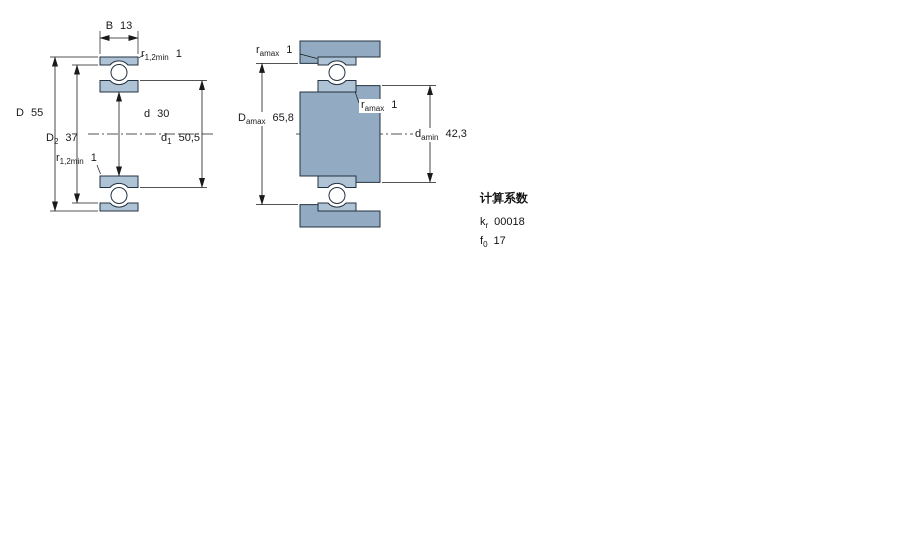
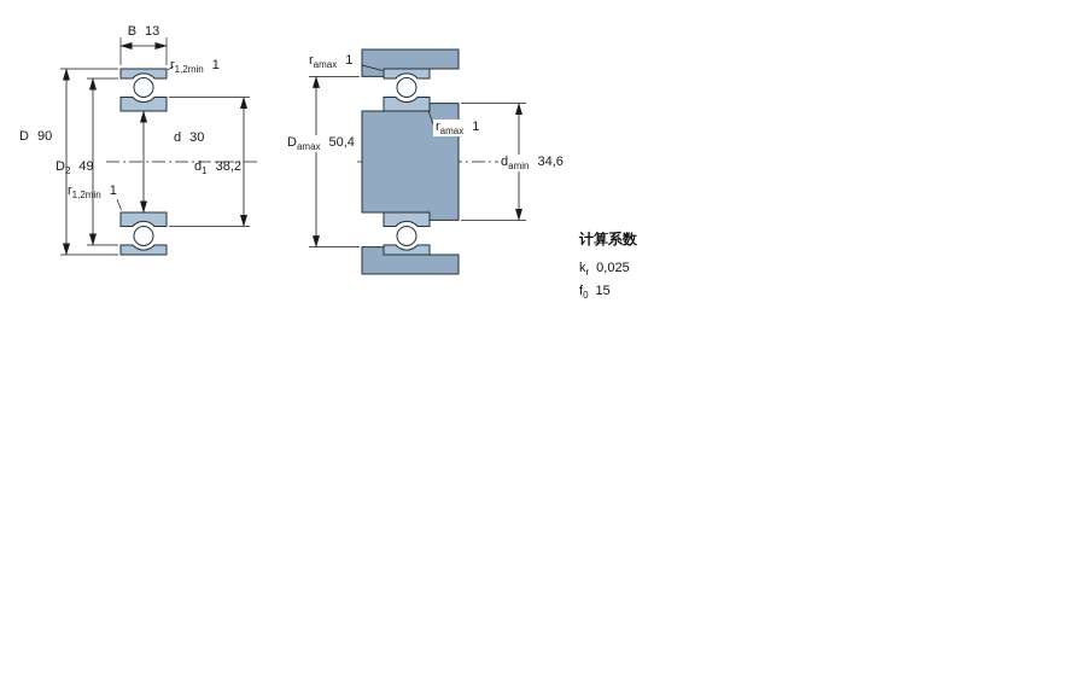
  B 13
  r1,2min 1
- D 55
+ D 90
  d 30
- D2 37
+ D2 49
- d1 50,5
+ d1 38,2
  r1,2min 1
  ramax 1
  ramax 1
- Damax 65,8
+ Damax 50,4
- damin 42,3
+ damin 34,6
  计算系数
- kr 00018
+ kr 0,025
- f0 17
+ f0 15
